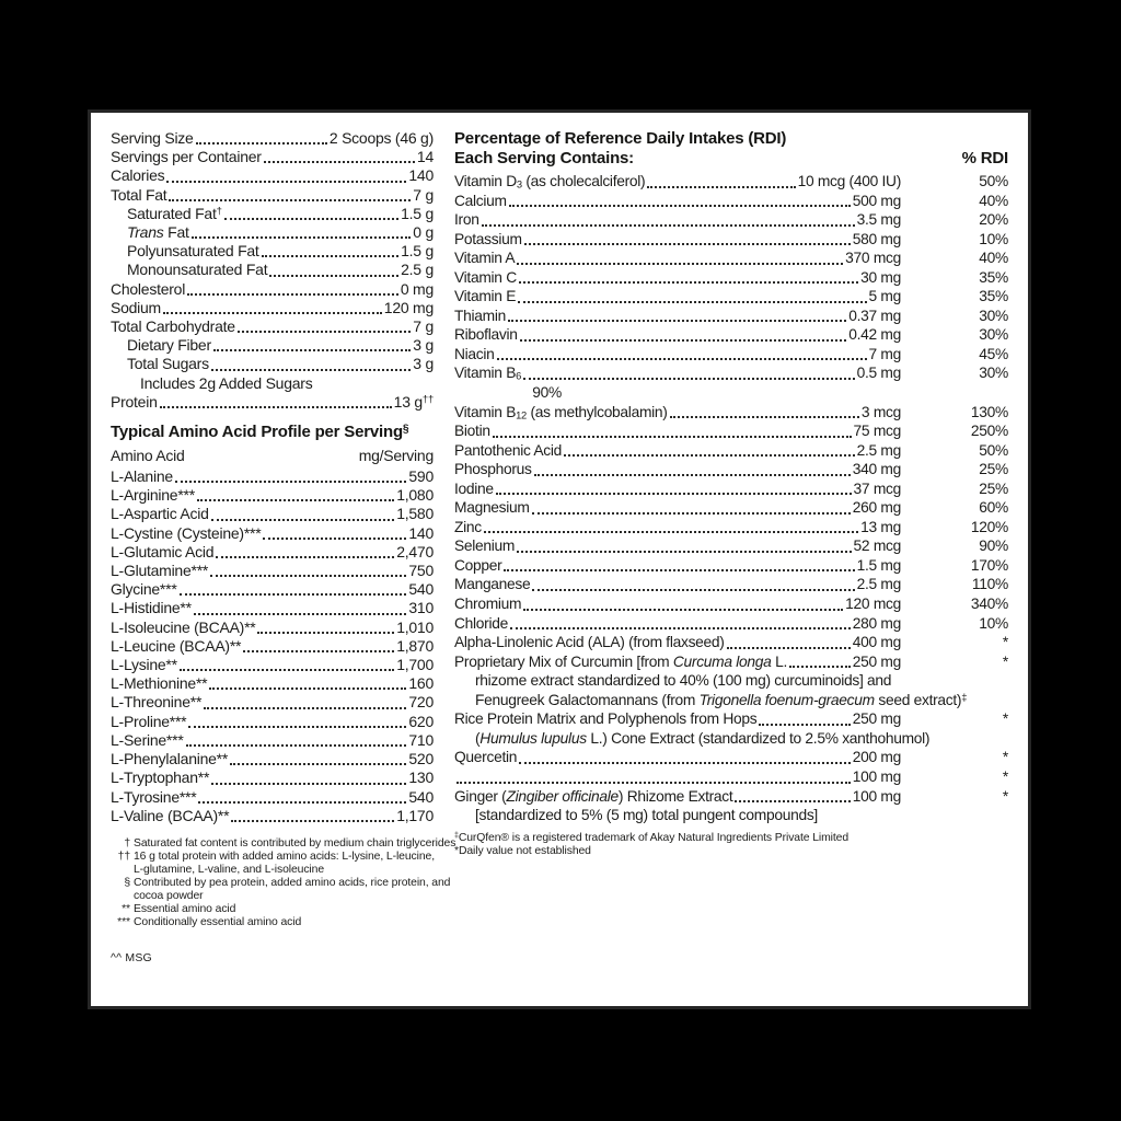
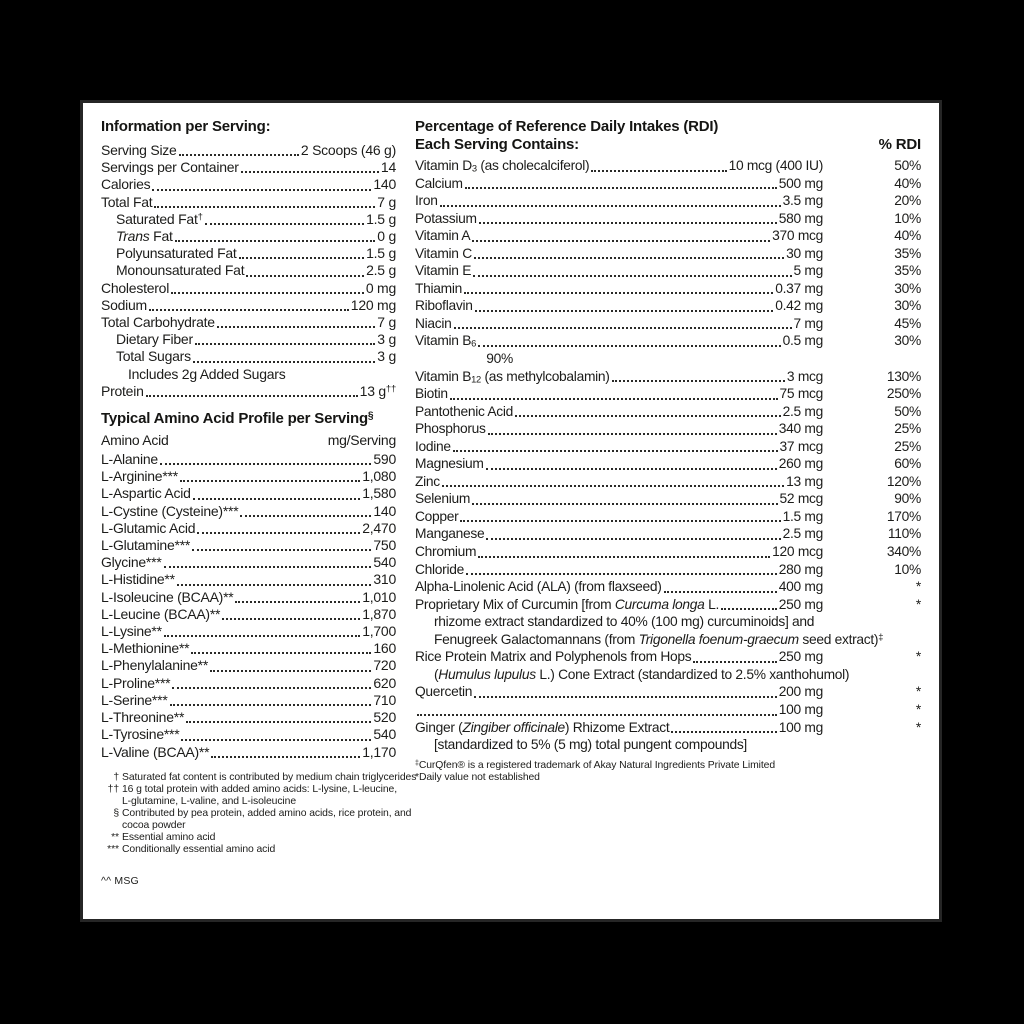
+ Information per Serving:
  Serving Size
  2 Scoops (46 g)
  Servings per Container
  14
  Calories
  140
  Total Fat
  7 g
  Saturated Fat†
  1.5 g
  Trans Fat
  0 g
  Polyunsaturated Fat
  1.5 g
  Monounsaturated Fat
  2.5 g
  Cholesterol
  0 mg
  Sodium
  120 mg
  Total Carbohydrate
  7 g
  Dietary Fiber
  3 g
  Total Sugars
  3 g
  Includes 2g Added Sugars
  Protein
  13 g††
  Typical Amino Acid Profile per Serving§
  Amino Acid
  mg/Serving
  L-Alanine
  590
  L-Arginine***
  1,080
  L-Aspartic Acid
  1,580
  L-Cystine (Cysteine)***
  140
  L-Glutamic Acid
  2,470
  L-Glutamine***
  750
  Glycine***
  540
  L-Histidine**
  310
  L-Isoleucine (BCAA)**
  1,010
  L-Leucine (BCAA)**
  1,870
  L-Lysine**
  1,700
  L-Methionine**
  160
- L-Threonine**
+ L-Phenylalanine**
  720
  L-Proline***
  620
  L-Serine***
  710
- L-Phenylalanine**
+ L-Threonine**
  520
- L-Tryptophan**
- 130
  L-Tyrosine***
  540
  L-Valine (BCAA)**
  1,170
  †
  Saturated fat content is contributed by medium chain triglycerides
  ††
  16 g total protein with added amino acids: L-lysine, L-leucine,
  L-glutamine, L-valine, and L-isoleucine
  §
  Contributed by pea protein, added amino acids, rice protein, and
  cocoa powder
  **
  Essential amino acid
  ***
  Conditionally essential amino acid
  ^^ MSG
  Percentage of Reference Daily Intakes (RDI)
  Each Serving Contains:
  % RDI
  Vitamin D3 (as cholecalciferol)
  10 mcg (400 IU)
  50%
  Calcium
  500 mg
  40%
  Iron
  3.5 mg
  20%
  Potassium
  580 mg
  10%
  Vitamin A
  370 mcg
  40%
  Vitamin C
  30 mg
  35%
  Vitamin E
  5 mg
  35%
  Thiamin
  0.37 mg
  30%
  Riboflavin
  0.42 mg
  30%
  Niacin
  7 mg
  45%
  Vitamin B6
  0.5 mg
  30%
  90%
  Vitamin B12 (as methylcobalamin)
  3 mcg
  130%
  Biotin
  75 mcg
  250%
  Pantothenic Acid
  2.5 mg
  50%
  Phosphorus
  340 mg
  25%
  Iodine
  37 mcg
  25%
  Magnesium
  260 mg
  60%
  Zinc
  13 mg
  120%
  Selenium
  52 mcg
  90%
  Copper
  1.5 mg
  170%
  Manganese
  2.5 mg
  110%
  Chromium
  120 mcg
  340%
  Chloride
  280 mg
  10%
  Alpha-Linolenic Acid (ALA) (from flaxseed)
  400 mg
  *
  Proprietary Mix of Curcumin [from Curcuma longa L.
  250 mg
  *
  rhizome extract standardized to 40% (100 mg) curcuminoids] and
  Fenugreek Galactomannans (from Trigonella foenum-graecum seed extract)‡
  Rice Protein Matrix and Polyphenols from Hops
  250 mg
  *
  (Humulus lupulus L.) Cone Extract (standardized to 2.5% xanthohumol)
  Quercetin
  200 mg
  *
  100 mg
  *
  Ginger (Zingiber officinale) Rhizome Extract
  100 mg
  *
  [standardized to 5% (5 mg) total pungent compounds]
  CurQfen® is a registered trademark of Akay Natural Ingredients Private Limited
  *Daily value not established
